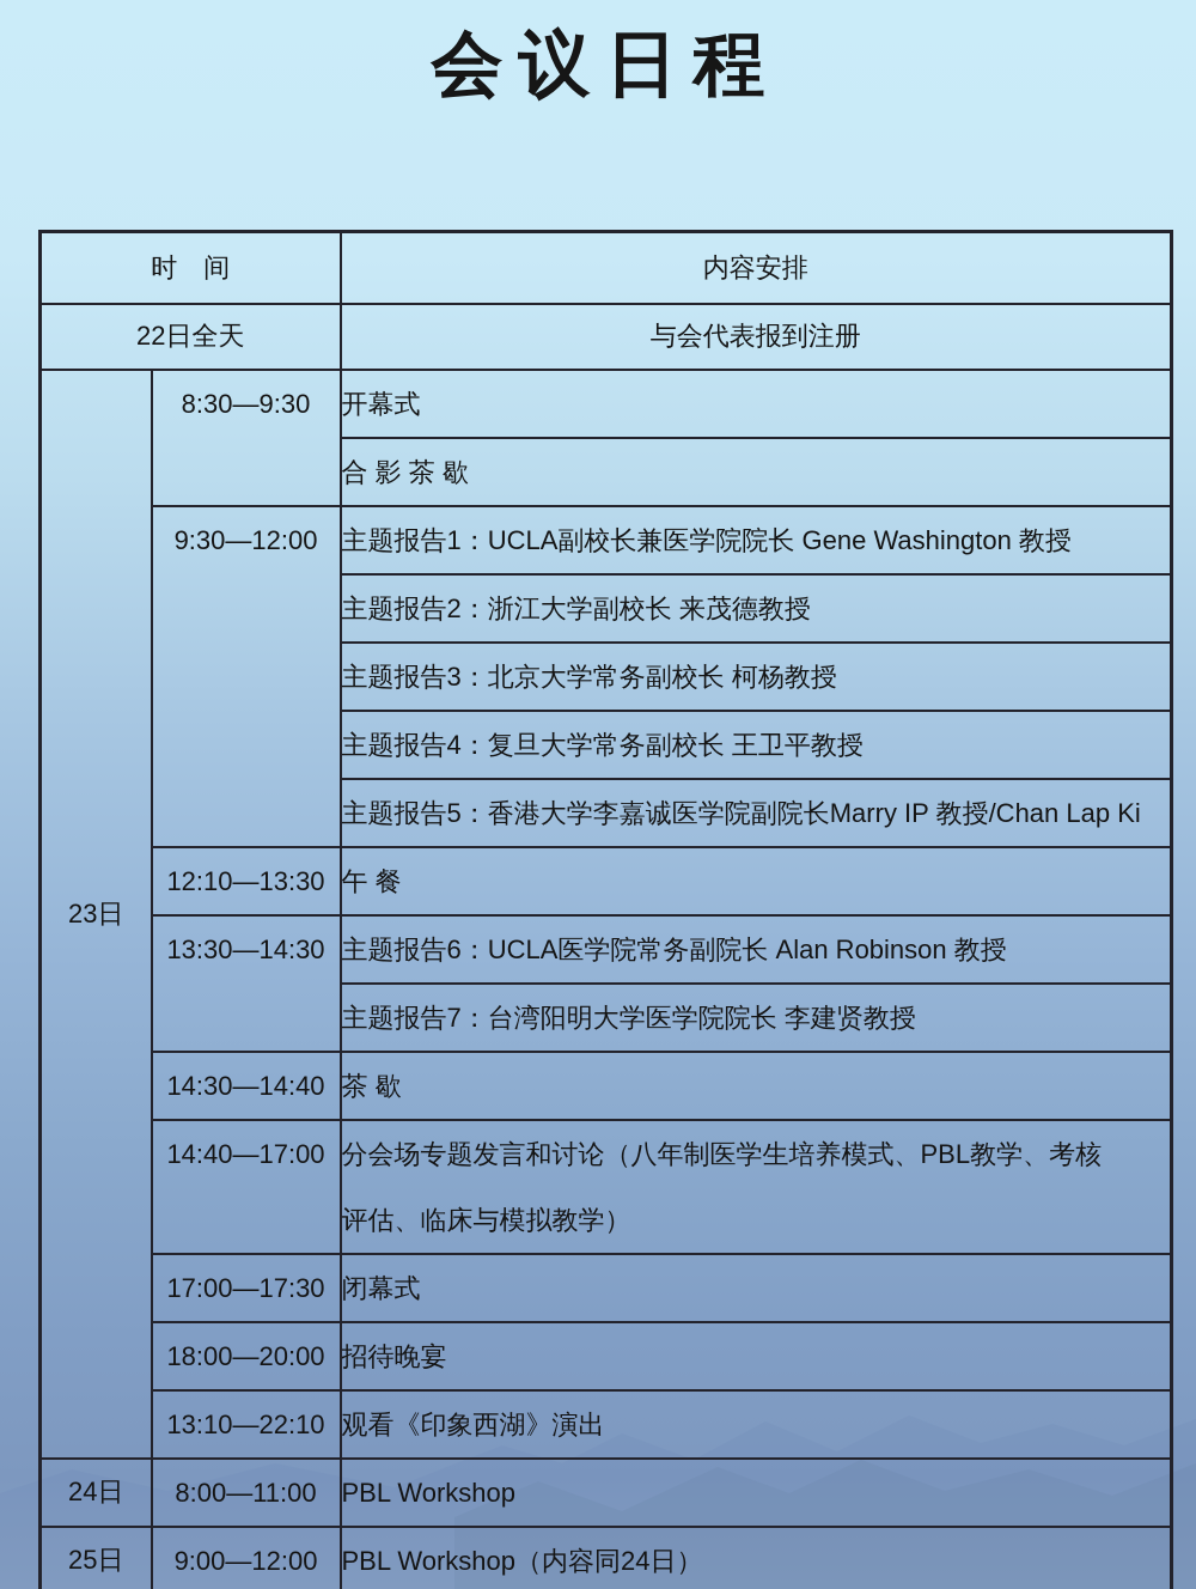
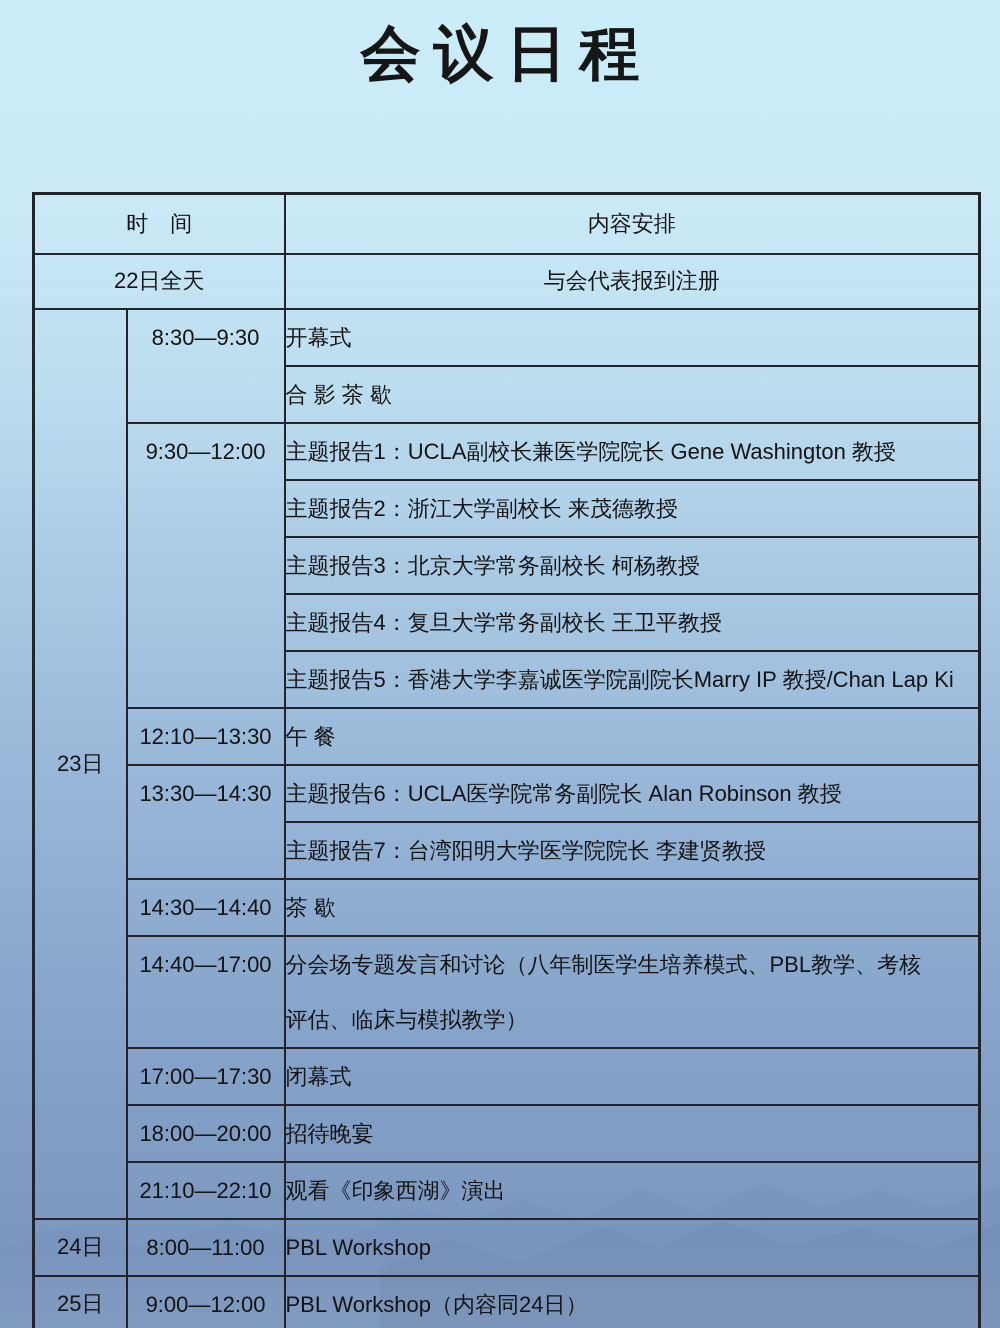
  会议日程
  时 间	内容安排
  22日全天	与会代表报到注册
  23日	8:30—9:30	开幕式
  合 影 茶 歇
  9:30—12:00	主题报告1：UCLA副校长兼医学院院长 Gene Washington 教授
  主题报告2：浙江大学副校长 来茂德教授
  主题报告3：北京大学常务副校长 柯杨教授
  主题报告4：复旦大学常务副校长 王卫平教授
  主题报告5：香港大学李嘉诚医学院副院长Marry IP 教授/Chan Lap Ki
  12:10—13:30	午 餐
  13:30—14:30	主题报告6：UCLA医学院常务副院长 Alan Robinson 教授
  主题报告7：台湾阳明大学医学院院长 李建贤教授
  14:30—14:40	茶 歇
  14:40—17:00	分会场专题发言和讨论（八年制医学生培养模式、PBL教学、考核 评估、临床与模拟教学）
  17:00—17:30	闭幕式
  18:00—20:00	招待晚宴
- 13:10—22:10	观看《印象西湖》演出
+ 21:10—22:10	观看《印象西湖》演出
  24日	8:00—11:00	PBL Workshop
  25日	9:00—12:00	PBL Workshop（内容同24日）
